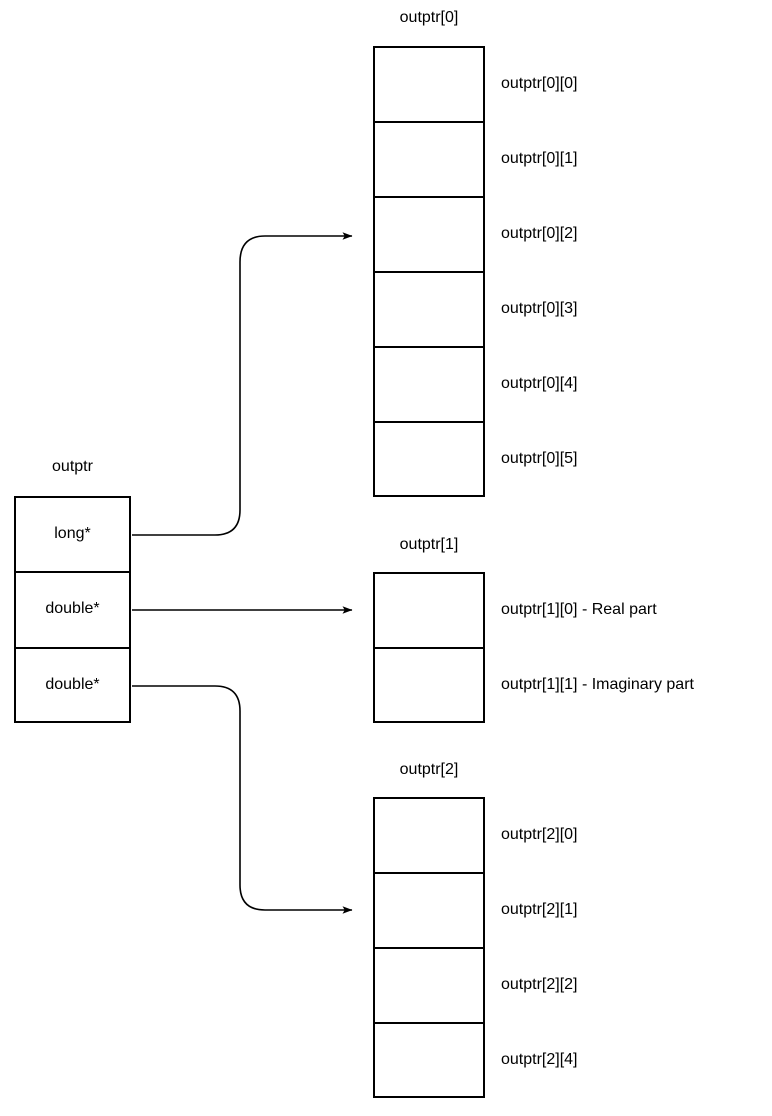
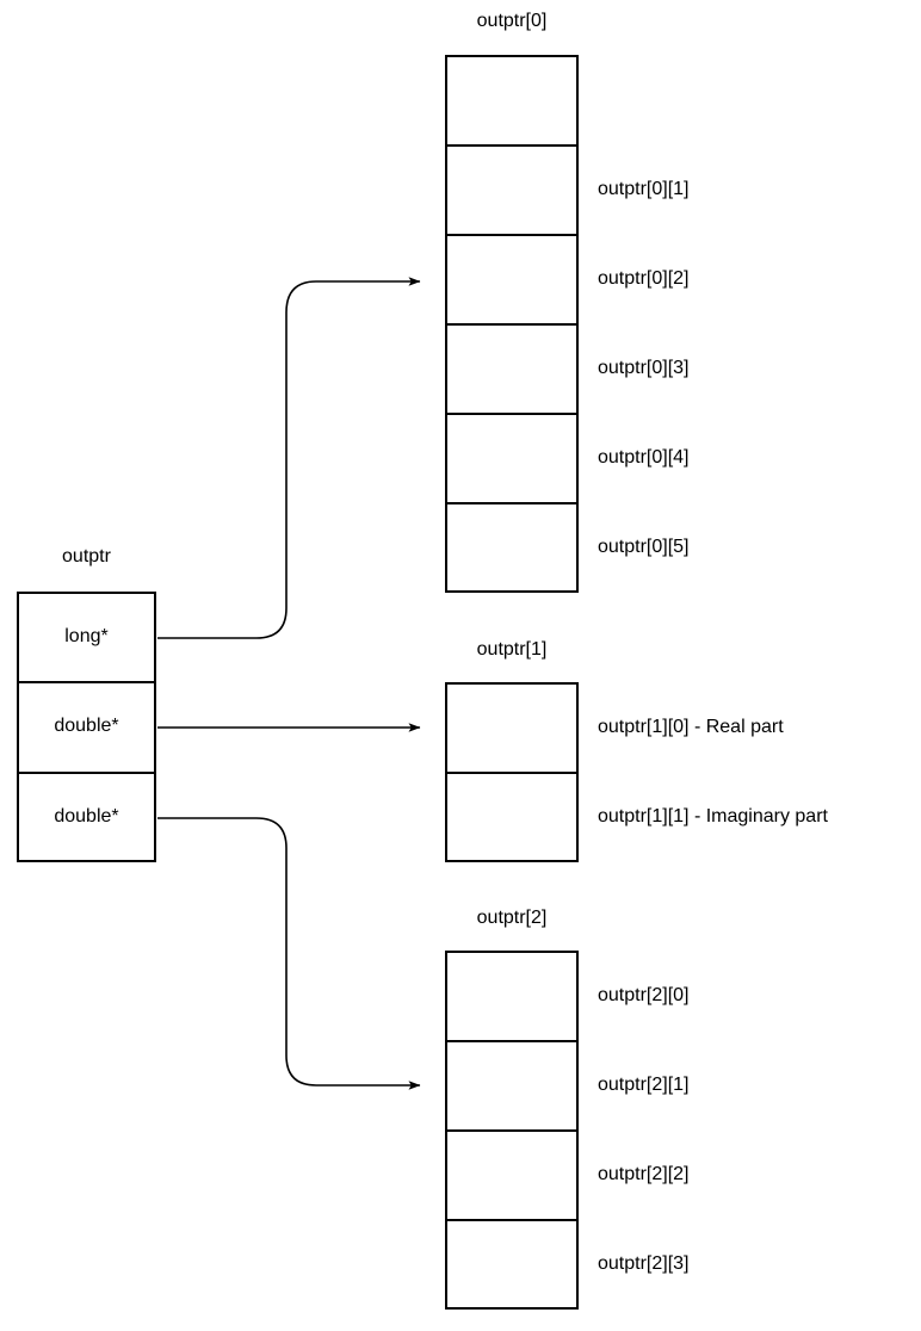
  outptr
  long*
  double*
  double*
  outptr[0]
- outptr[0][0]
  outptr[0][1]
  outptr[0][2]
  outptr[0][3]
  outptr[0][4]
  outptr[0][5]
  outptr[1]
  outptr[1][0] - Real part
  outptr[1][1] - Imaginary part
  outptr[2]
  outptr[2][0]
  outptr[2][1]
  outptr[2][2]
- outptr[2][4]
+ outptr[2][3]
